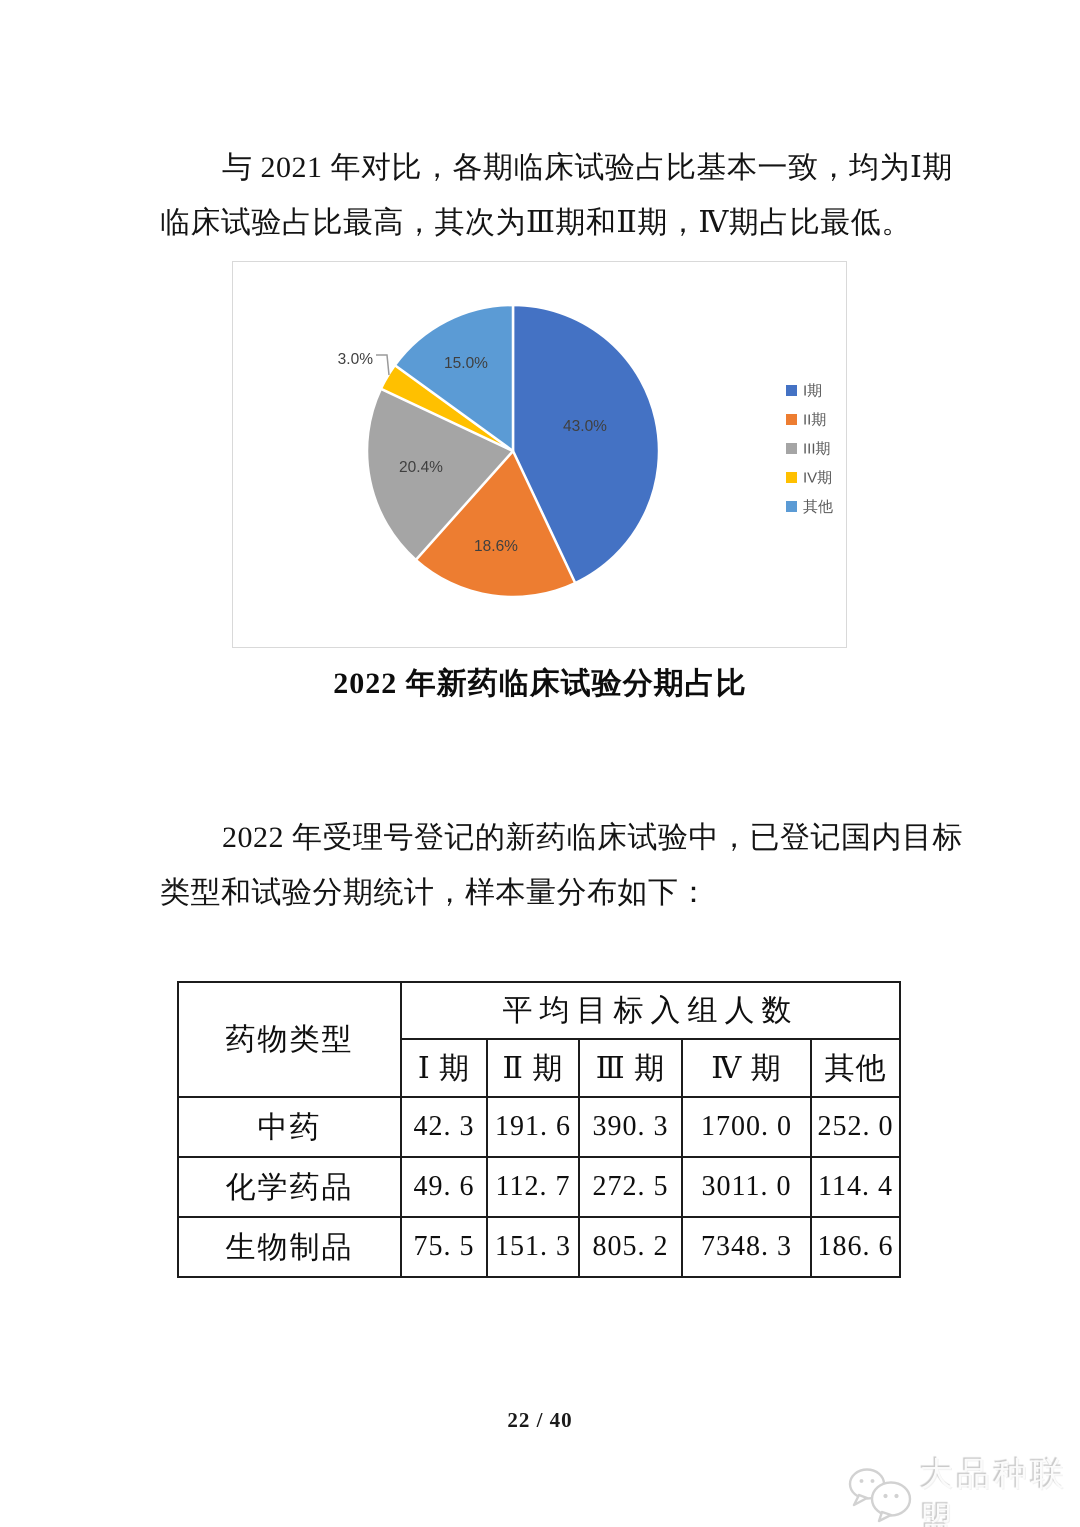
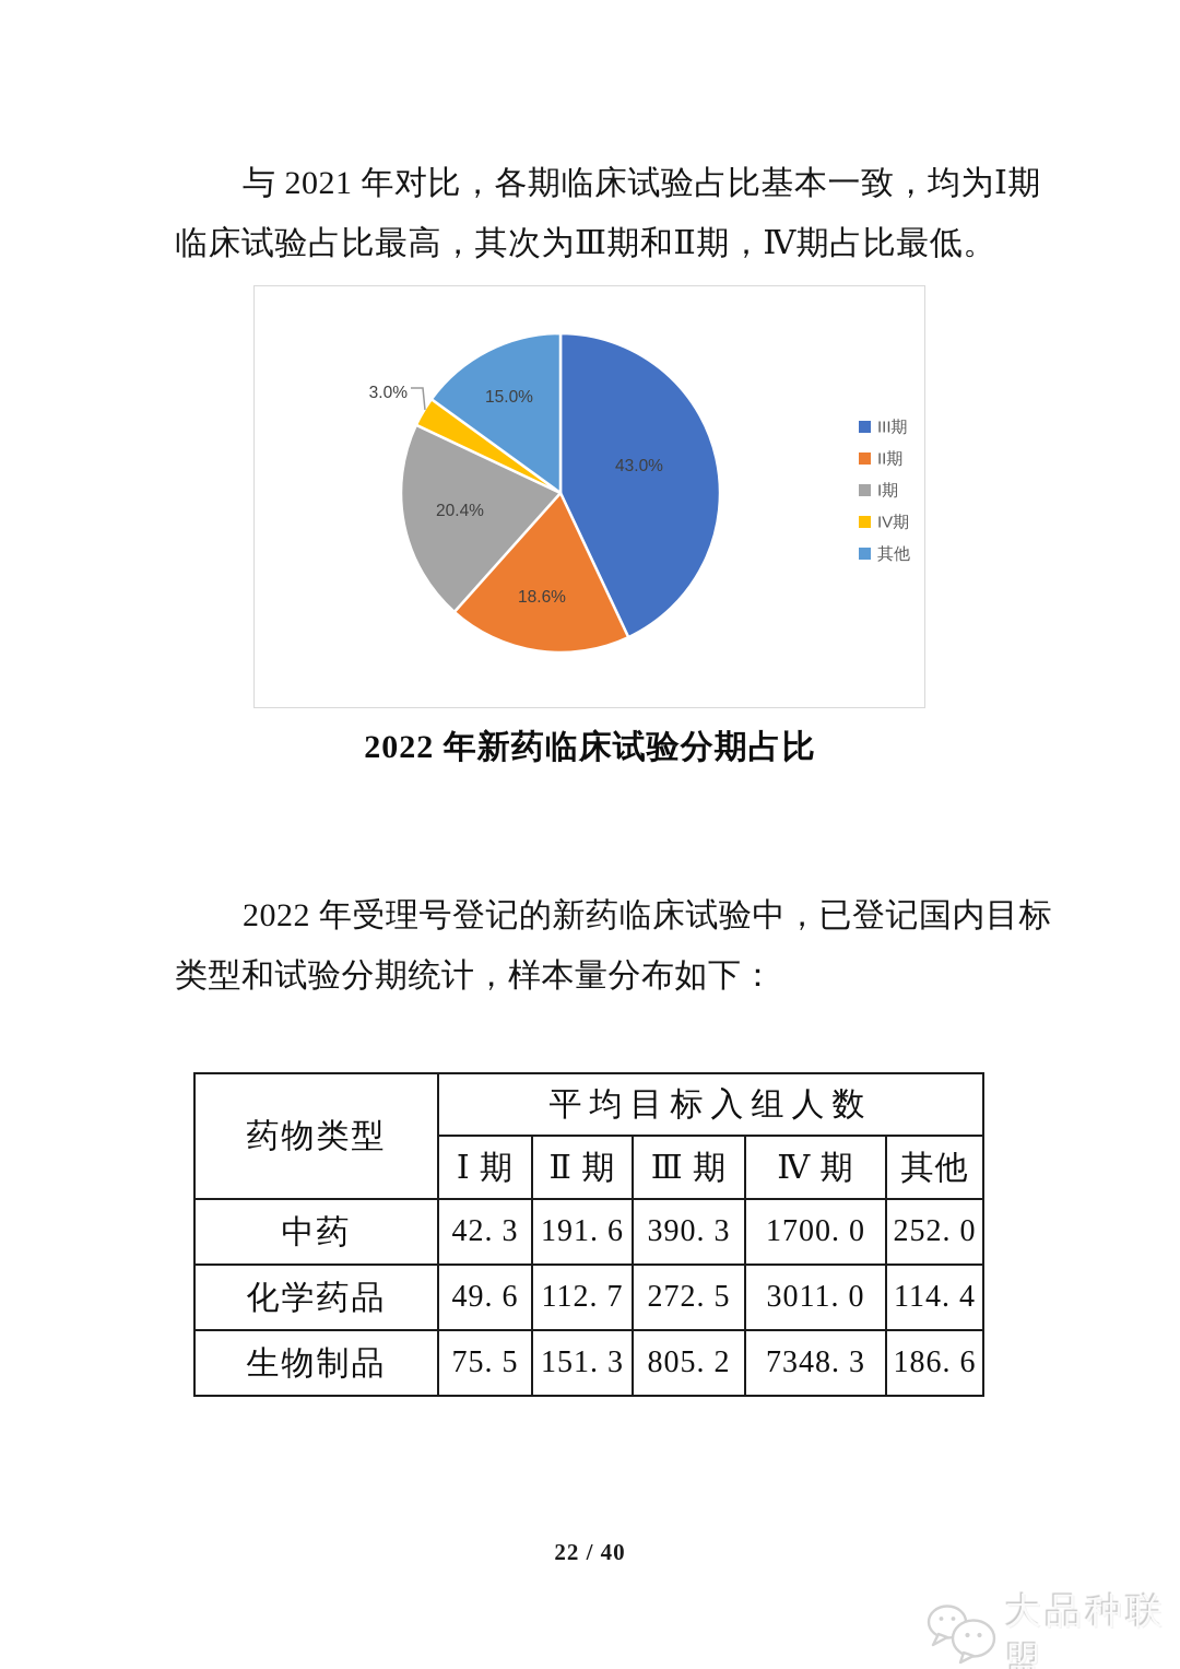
  与 2021 年对比，各期临床试验占比基本一致，均为Ⅰ期
  临床试验占比最高，其次为Ⅲ期和Ⅱ期，Ⅳ期占比最低。
  43.0%
  18.6%
  20.4%
  3.0%
  15.0%
- I期
+ III期
  II期
- III期
+ I期
  IV期
  其他
  2022 年新药临床试验分期占比
  2022 年受理号登记的新药临床试验中，已登记国内目标
  类型和试验分期统计，样本量分布如下：
  药物类型	平均目标入组人数
  Ⅰ 期	Ⅱ 期	Ⅲ 期	Ⅳ 期	其他
  中药	42. 3	191. 6	390. 3	1700. 0	252. 0
  化学药品	49. 6	112. 7	272. 5	3011. 0	114. 4
  生物制品	75. 5	151. 3	805. 2	7348. 3	186. 6
  22 / 40
  大品种联盟
